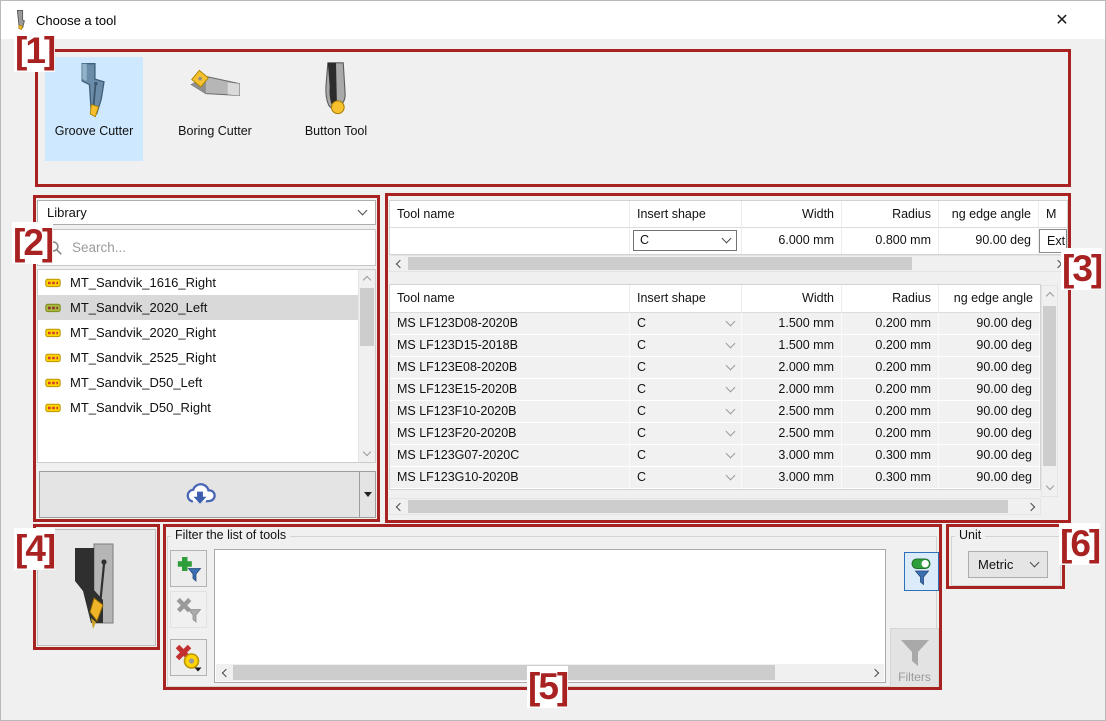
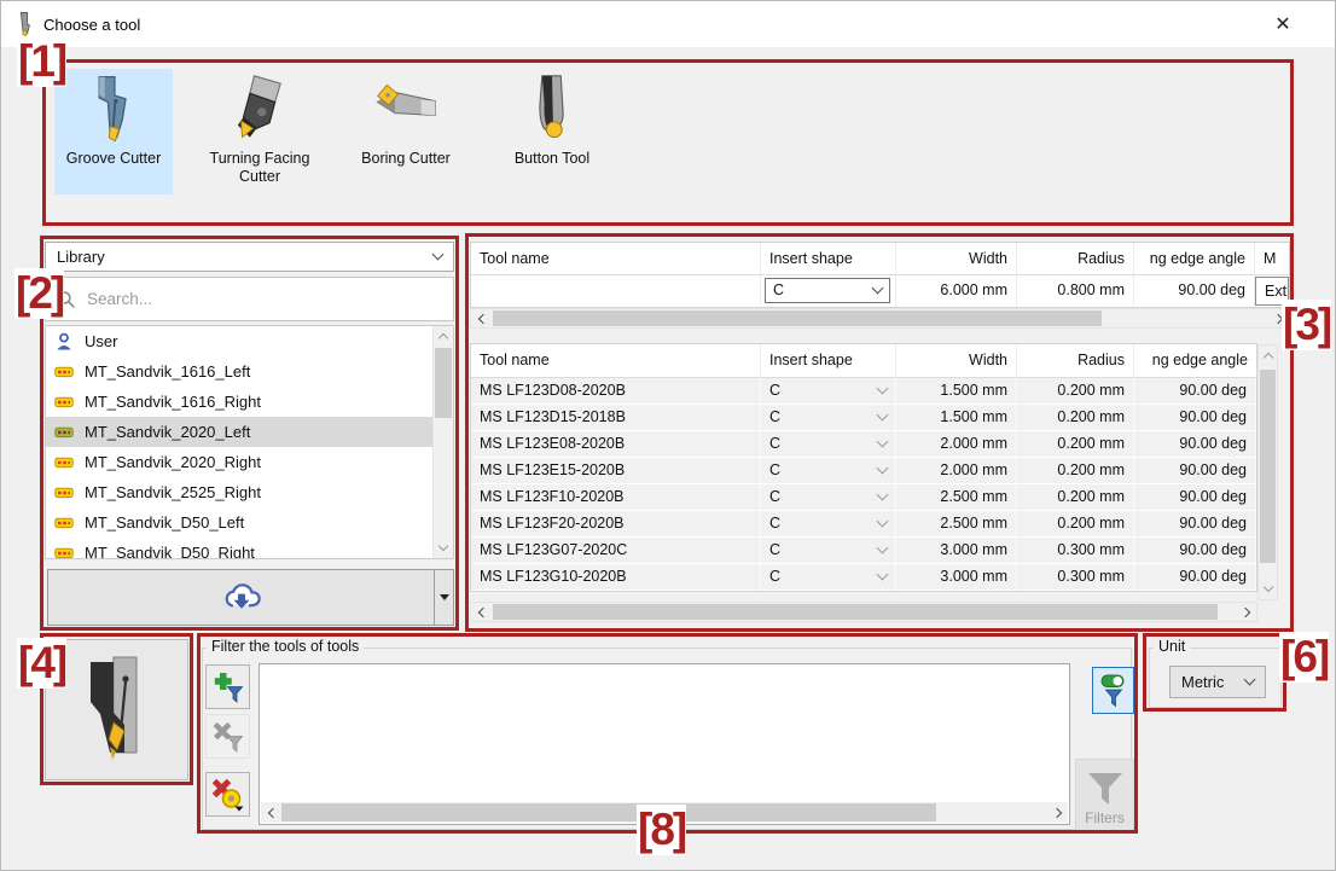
  Choose a tool
  ✕
  Groove Cutter
+ Turning Facing Cutter
  Boring Cutter
  Button Tool
  Library
  Search...
+ User
+ MT_Sandvik_1616_Left
  MT_Sandvik_1616_Right
  MT_Sandvik_2020_Left
  MT_Sandvik_2020_Right
  MT_Sandvik_2525_Right
  MT_Sandvik_D50_Left
  MT_Sandvik_D50_Right
  Tool name
  Insert shape
  Width
  Radius
  ng edge angle
  M
  C
  6.000 mm
  0.800 mm
  90.00 deg
  Ext
  Tool name
  Insert shape
  Width
  Radius
  ng edge angle
  MS LF123D08-2020B
  C
  1.500 mm
  0.200 mm
  90.00 deg
  MS LF123D15-2018B
  C
  1.500 mm
  0.200 mm
  90.00 deg
  MS LF123E08-2020B
  C
  2.000 mm
  0.200 mm
  90.00 deg
  MS LF123E15-2020B
  C
  2.000 mm
  0.200 mm
  90.00 deg
  MS LF123F10-2020B
  C
  2.500 mm
  0.200 mm
  90.00 deg
  MS LF123F20-2020B
  C
  2.500 mm
  0.200 mm
  90.00 deg
  MS LF123G07-2020C
  C
  3.000 mm
  0.300 mm
  90.00 deg
  MS LF123G10-2020B
  C
  3.000 mm
  0.300 mm
  90.00 deg
- Filter the list of tools
+ Filter the tools of tools
  Filters
  Unit
  Metric
  [1]
  [2]
  [3]
  [4]
- [5]
+ [8]
  [6]
